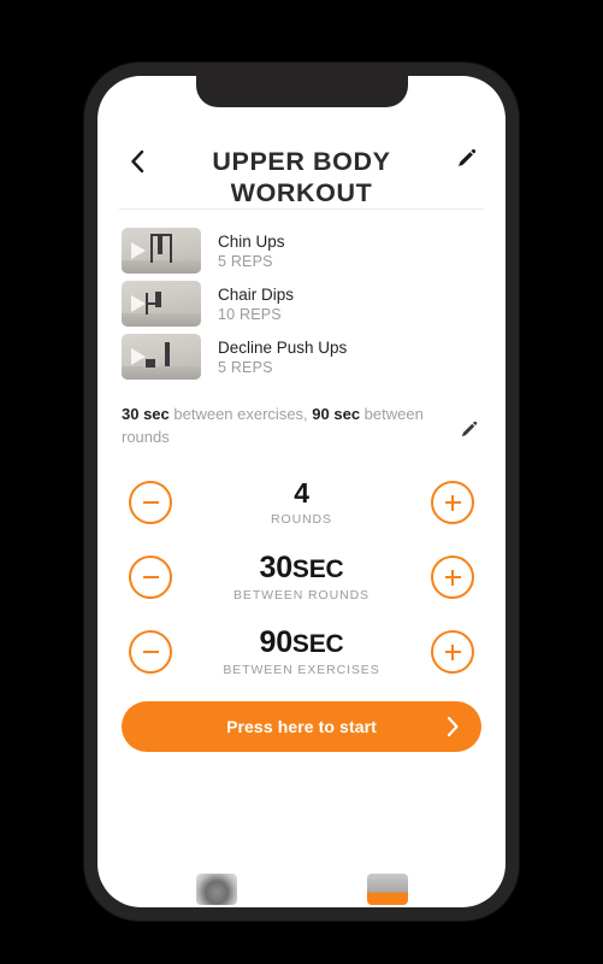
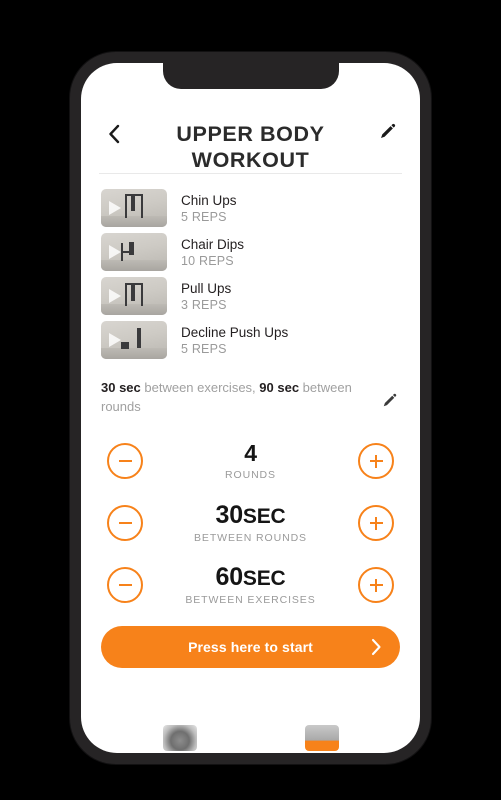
  UPPER BODY WORKOUT
  Chin Ups
  5 REPS
  Chair Dips
  10 REPS
+ Pull Ups
+ 3 REPS
  Decline Push Ups
  5 REPS
  30 sec between exercises, 90 sec between rounds
  4
  ROUNDS
  30SEC
  BETWEEN ROUNDS
- 90SEC
+ 60SEC
  BETWEEN EXERCISES
  Press here to start
